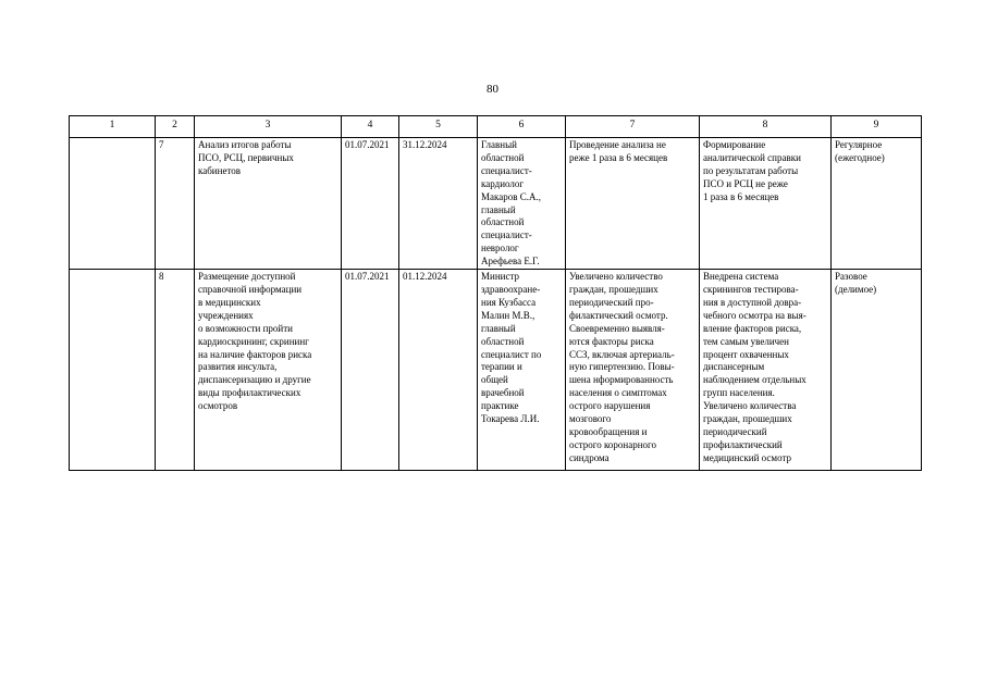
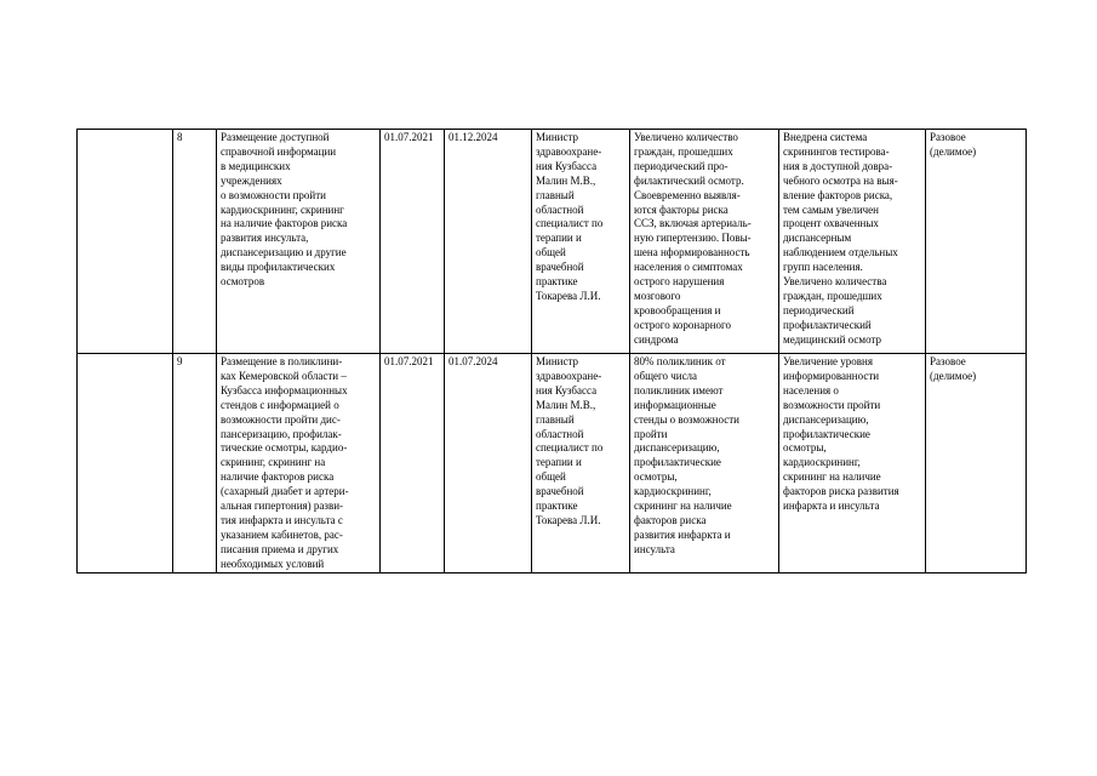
- 80
- 1	2	3	4	5	6	7	8	9
- 	7	Анализ итогов работы ПСО, РСЦ, первичных кабинетов	01.07.2021	31.12.2024	Главный областной специалист- кардиолог Макаров С.А., главный областной специалист- невролог Арефьева Е.Г.	Проведение анализа не реже 1 раза в 6 месяцев	Формирование аналитической справки по результатам работы ПСО и РСЦ не реже 1 раза в 6 месяцев	Регулярное (ежегодное)
  	8	Размещение доступной справочной информации в медицинских учреждениях о возможности пройти кардиоскрининг, скрининг на наличие факторов риска развития инсульта, диспансеризацию и другие виды профилактических осмотров	01.07.2021	01.12.2024	Министр здравоохране- ния Кузбасса Малин М.В., главный областной специалист по терапии и общей врачебной практике Токарева Л.И.	Увеличено количество граждан, прошедших периодический про- филактический осмотр. Своевременно выявля- ются факторы риска ССЗ, включая артериаль- ную гипертензию. Повы- шена нформированность населения о симптомах острого нарушения мозгового кровообращения и острого коронарного синдрома	Внедрена система скринингов тестирова- ния в доступной довра- чебного осмотра на выя- вление факторов риска, тем самым увеличен процент охваченных диспансерным наблюдением отдельных групп населения. Увеличено количества граждан, прошедших периодический профилактический медицинский осмотр	Разовое (делимое)
+ 	9	Размещение в поликлини- ках Кемеровской области – Кузбасса информационных стендов с информацией о возможности пройти дис- пансеризацию, профилак- тические осмотры, кардио- скрининг, скрининг на наличие факторов риска (сахарный диабет и артери- альная гипертония) разви- тия инфаркта и инсульта с указанием кабинетов, рас- писания приема и других необходимых условий	01.07.2021	01.07.2024	Министр здравоохране- ния Кузбасса Малин М.В., главный областной специалист по терапии и общей врачебной практике Токарева Л.И.	80% поликлиник от общего числа поликлиник имеют информационные стенды о возможности пройти диспансеризацию, профилактические осмотры, кардиоскрининг, скрининг на наличие факторов риска развития инфаркта и инсульта	Увеличение уровня информированности населения о возможности пройти диспансеризацию, профилактические осмотры, кардиоскрининг, скрининг на наличие факторов риска развития инфаркта и инсульта	Разовое (делимое)
